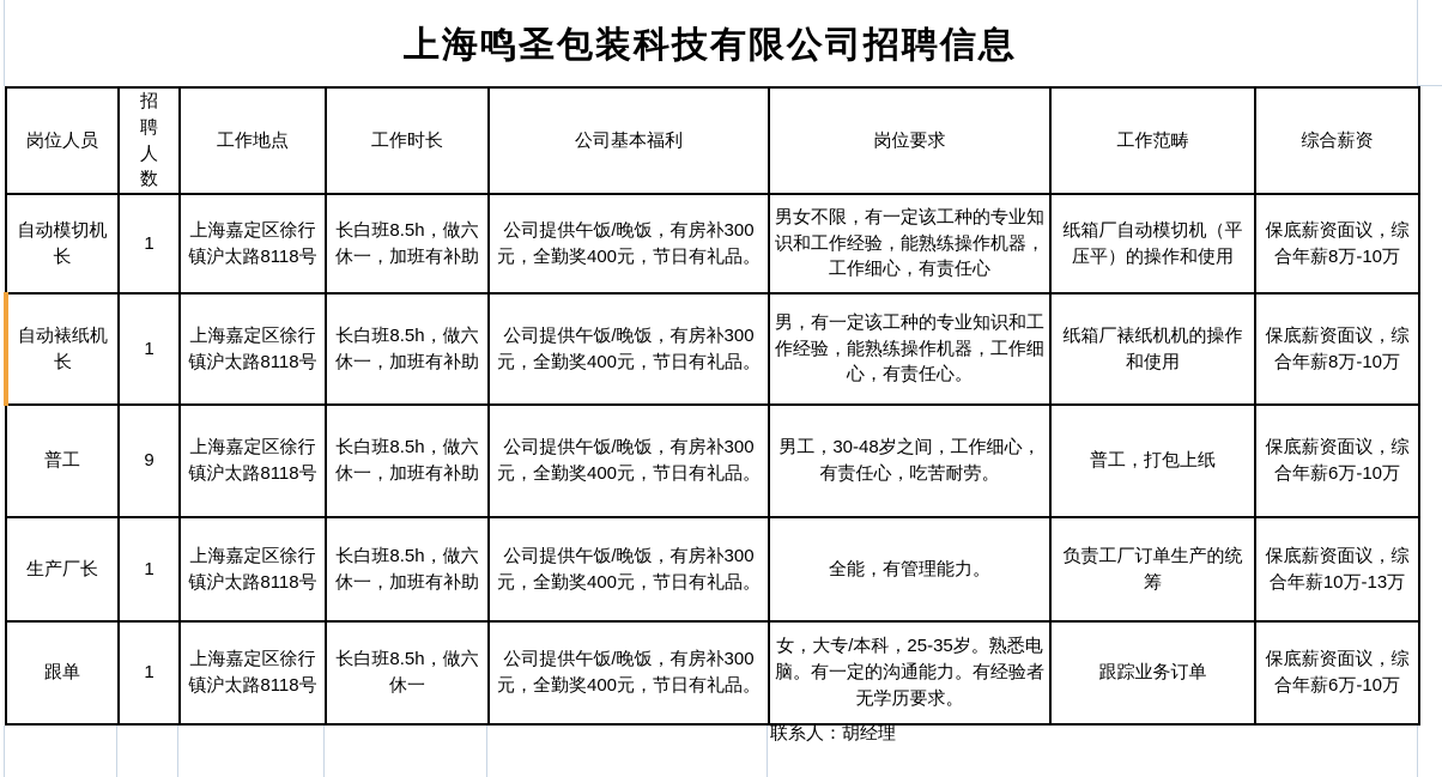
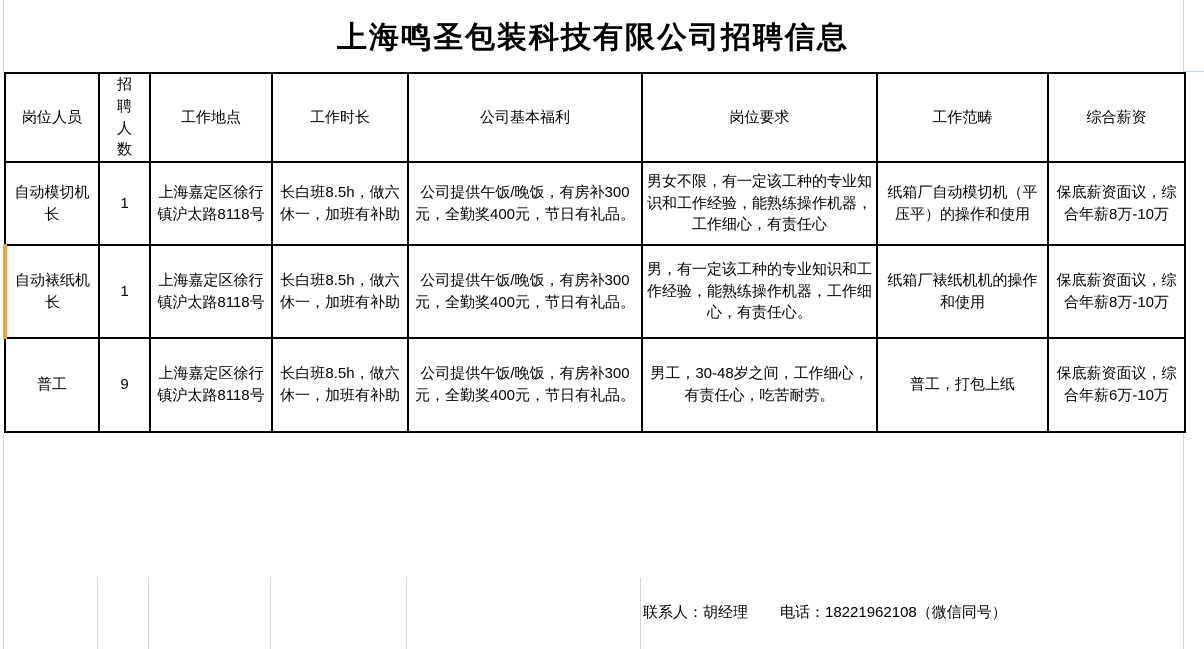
  上海鸣圣包装科技有限公司招聘信息
  岗位人员	招聘人数	工作地点	工作时长	公司基本福利	岗位要求	工作范畴	综合薪资
  自动模切机长	1	上海嘉定区徐行镇沪太路8118号	长白班8.5h，做六休一，加班有补助	公司提供午饭/晚饭，有房补300元，全勤奖400元，节日有礼品。	男女不限，有一定该工种的专业知识和工作经验，能熟练操作机器，工作细心，有责任心	纸箱厂自动模切机（平压平）的操作和使用	保底薪资面议，综合年薪8万-10万
  自动裱纸机长	1	上海嘉定区徐行镇沪太路8118号	长白班8.5h，做六休一，加班有补助	公司提供午饭/晚饭，有房补300元，全勤奖400元，节日有礼品。	男，有一定该工种的专业知识和工作经验，能熟练操作机器，工作细心，有责任心。	纸箱厂裱纸机机的操作和使用	保底薪资面议，综合年薪8万-10万
  普工	9	上海嘉定区徐行镇沪太路8118号	长白班8.5h，做六休一，加班有补助	公司提供午饭/晚饭，有房补300元，全勤奖400元，节日有礼品。	男工，30-48岁之间，工作细心，有责任心，吃苦耐劳。	普工，打包上纸	保底薪资面议，综合年薪6万-10万
- 生产厂长	1	上海嘉定区徐行镇沪太路8118号	长白班8.5h，做六休一，加班有补助	公司提供午饭/晚饭，有房补300元，全勤奖400元，节日有礼品。	全能，有管理能力。	负责工厂订单生产的统筹	保底薪资面议，综合年薪10万-13万
- 跟单	1	上海嘉定区徐行镇沪太路8118号	长白班8.5h，做六休一	公司提供午饭/晚饭，有房补300元，全勤奖400元，节日有礼品。	女，大专/本科，25-35岁。熟悉电脑。有一定的沟通能力。有经验者无学历要求。	跟踪业务订单	保底薪资面议，综合年薪6万-10万
  联系人：胡经理
+ 电话：18221962108（微信同号）
